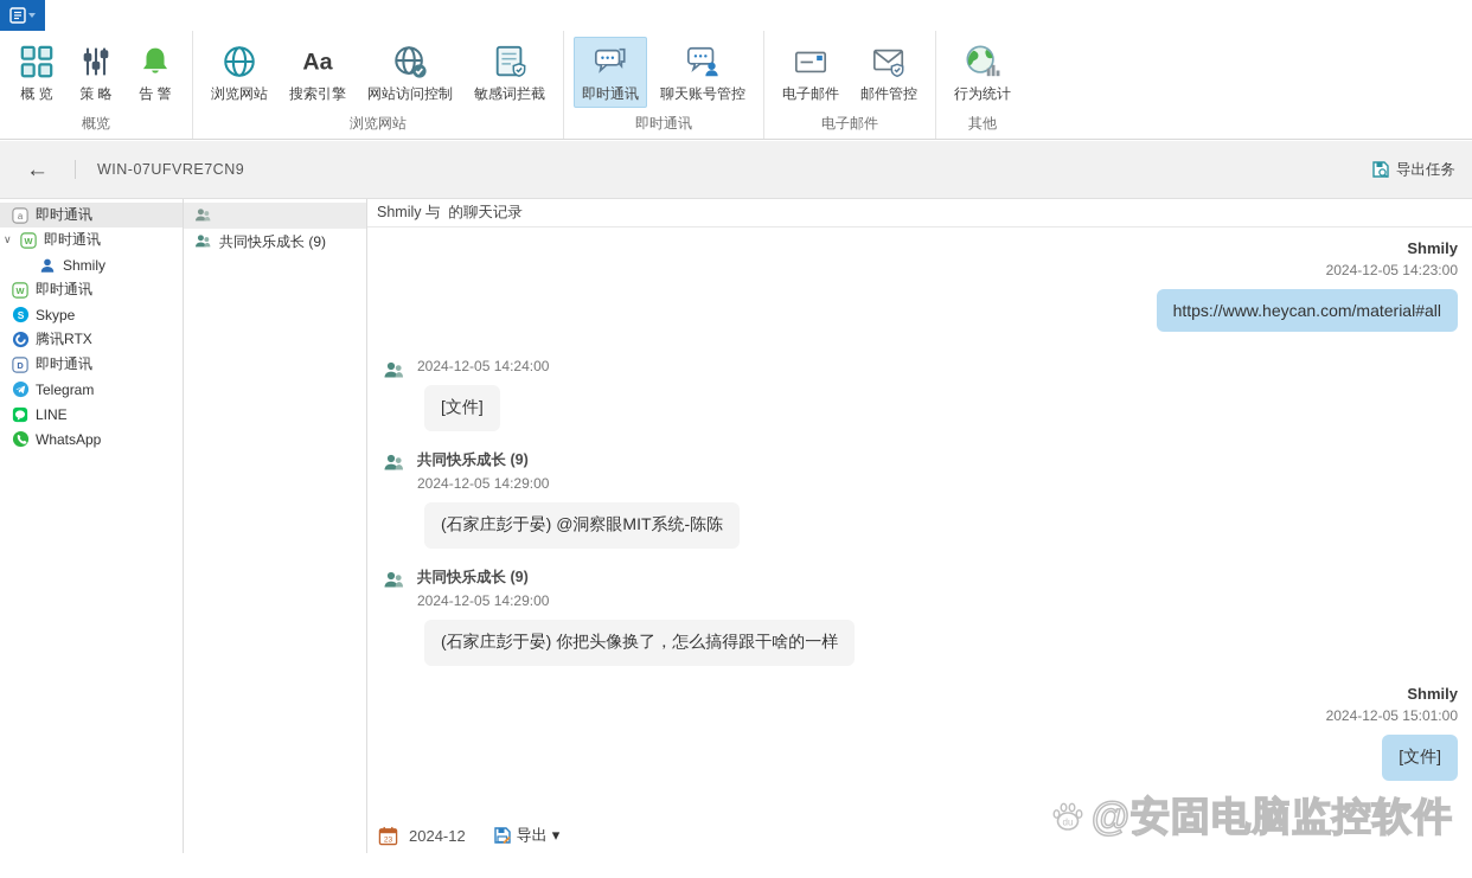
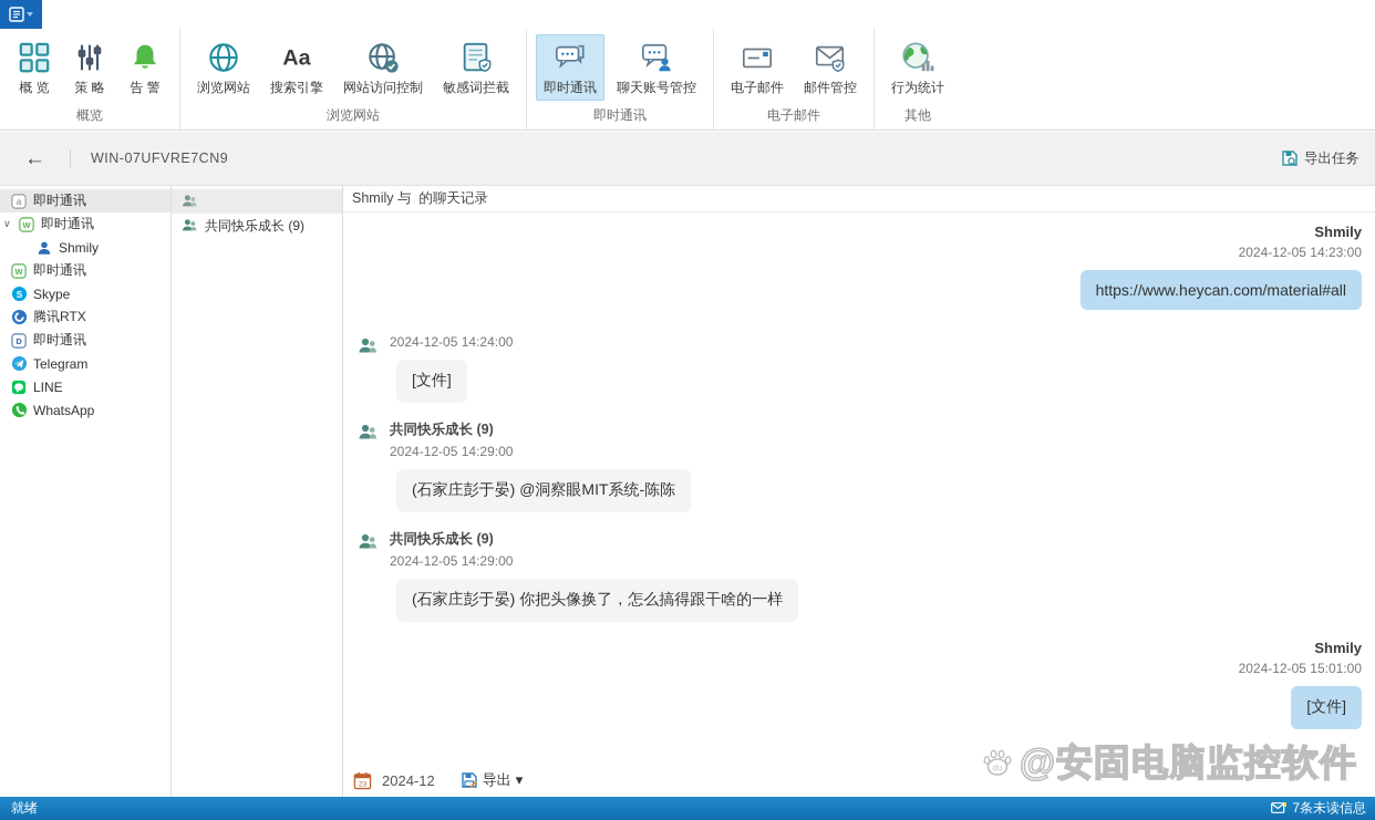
  概 览
  策 略
  告 警
  概览
  浏览网站
  Aa
  搜索引擎
  网站访问控制
  敏感词拦截
  浏览网站
  即时通讯
  聊天账号管控
  即时通讯
  电子邮件
  邮件管控
  电子邮件
  行为统计
  其他
  ←
  WIN-07UFVRE7CN9
  导出任务
  a
  即时通讯
  ∨
  W
  即时通讯
  Shmily
  W
  即时通讯
  S
  Skype
  腾讯RTX
  D
  即时通讯
  Telegram
  LINE
  WhatsApp
  共同快乐成长 (9)
  Shmily 与 的聊天记录
  Shmily
  2024-12-05 14:23:00
  https://www.heycan.com/material#all
  2024-12-05 14:24:00
  [文件]
  共同快乐成长 (9)
  2024-12-05 14:29:00
  (石家庄彭于晏) @洞察眼MIT系统-陈陈
  共同快乐成长 (9)
  2024-12-05 14:29:00
  (石家庄彭于晏) 你把头像换了，怎么搞得跟干啥的一样
  Shmily
  2024-12-05 15:01:00
  [文件]
  2024-12
  导出
  ▾
  du
  @安固电脑监控软件
+ 就绪
+ 7条未读信息
